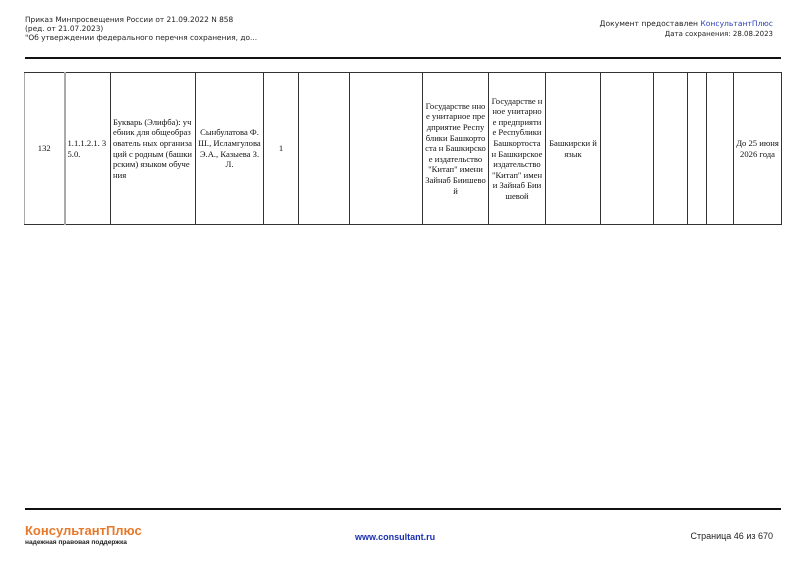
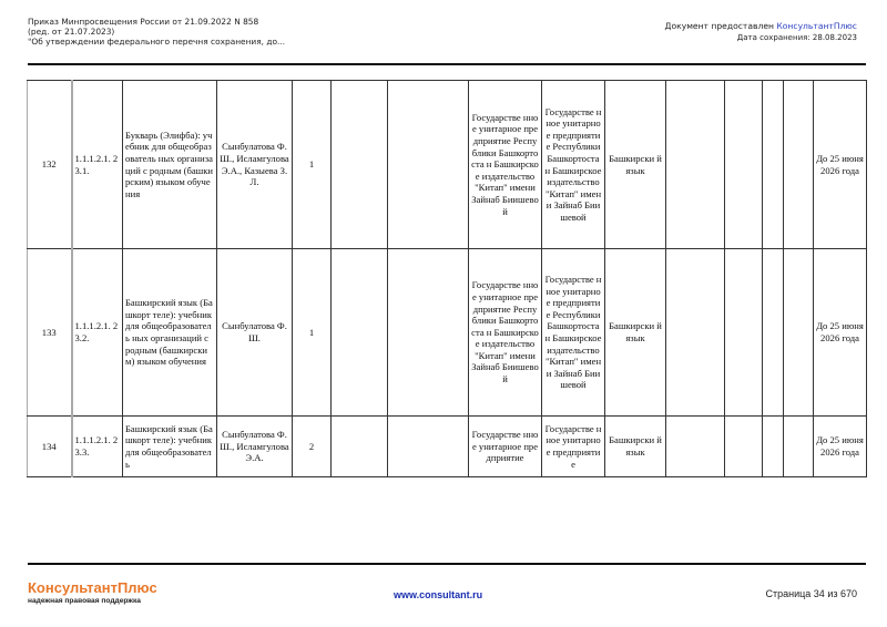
  Приказ Минпросвещения России от 21.09.2022 N 858
  (ред. от 21.07.2023)
  "Об утверждении федерального перечня сохранения, до...
  Документ предоставлен КонсультантПлюс
  Дата сохранения: 28.08.2023
- 132	1.1.1.2.1. 35.0.	Букварь (Элифба): учебник для общеобразователь ных организаций с родным (башкирским) языком обучения	Сынбулатова Ф.Ш., Исламгулова Э.А., Казыева З.Л.	1			Государстве нное унитарное предприятие Республики Башкортоста н Башкирское издательство "Китап" имени Зайнаб Биишевой	Государстве нное унитарное предприятие Республики Башкортоста н Башкирское издательство "Китап" имени Зайнаб Биишевой	Башкирски й язык					До 25 июня 2026 года
+ 132	1.1.1.2.1. 23.1.	Букварь (Элифба): учебник для общеобразователь ных организаций с родным (башкирским) языком обучения	Сынбулатова Ф.Ш., Исламгулова Э.А., Казыева З.Л.	1			Государстве нное унитарное предприятие Республики Башкортоста н Башкирское издательство "Китап" имени Зайнаб Биишевой	Государстве нное унитарное предприятие Республики Башкортоста н Башкирское издательство "Китап" имени Зайнаб Биишевой	Башкирски й язык					До 25 июня 2026 года
+ 133	1.1.1.2.1. 23.2.	Башкирский язык (Башкорт теле): учебник для общеобразователь ных организаций с родным (башкирским) языком обучения	Сынбулатова Ф.Ш.	1			Государстве нное унитарное предприятие Республики Башкортоста н Башкирское издательство "Китап" имени Зайнаб Биишевой	Государстве нное унитарное предприятие Республики Башкортоста н Башкирское издательство "Китап" имени Зайнаб Биишевой	Башкирски й язык					До 25 июня 2026 года
+ 134	1.1.1.2.1. 23.3.	Башкирский язык (Башкорт теле): учебник для общеобразователь	Сынбулатова Ф.Ш., Исламгулова Э.А.	2			Государстве нное унитарное предприятие	Государстве нное унитарное предприятие	Башкирски й язык					До 25 июня 2026 года
  КонсультантПлюс
  www.consultant.ru
- Страница 46 из 670
+ Страница 34 из 670
